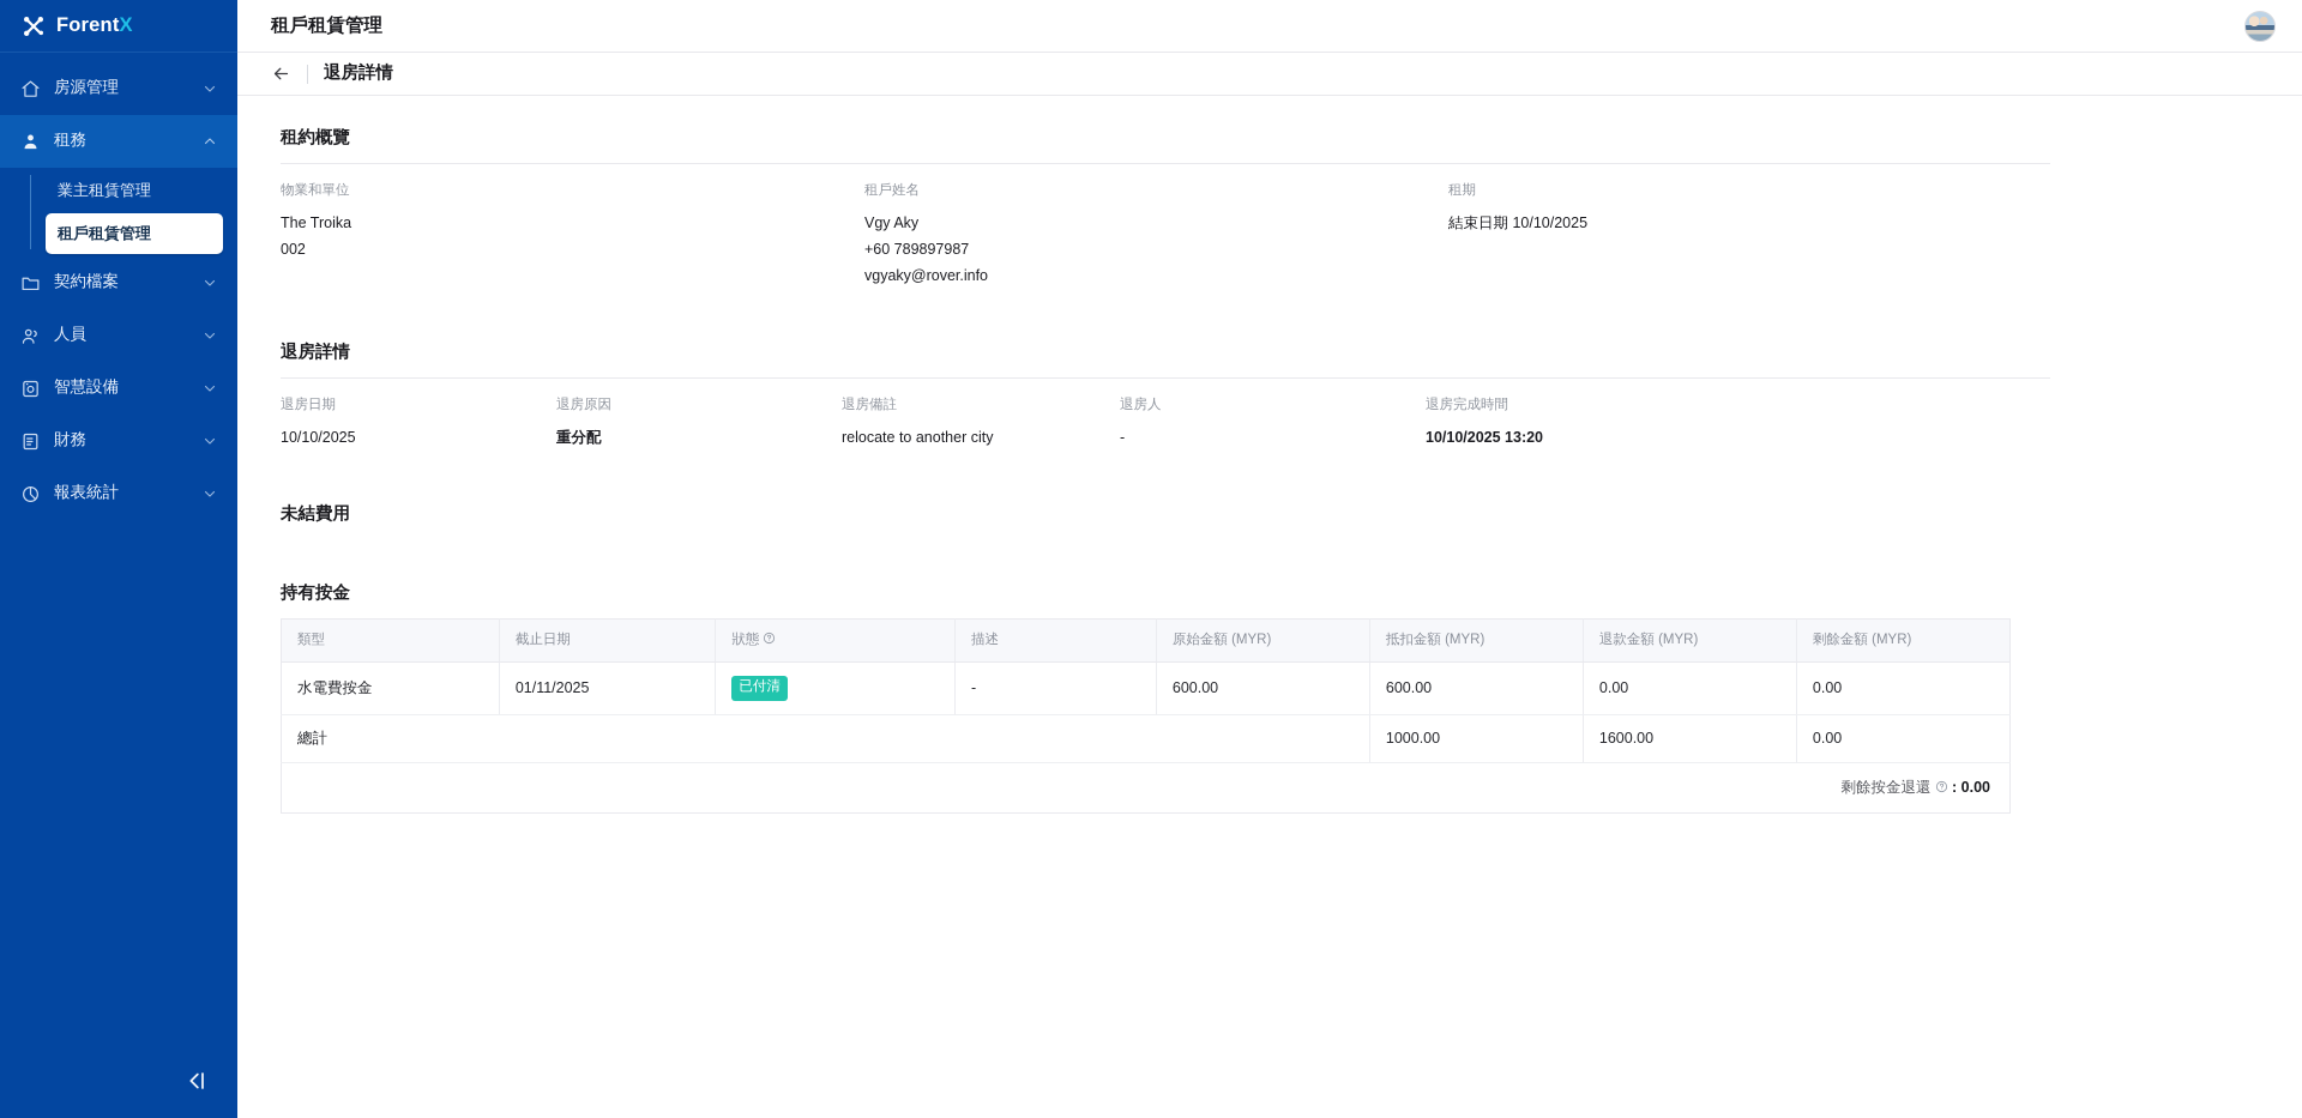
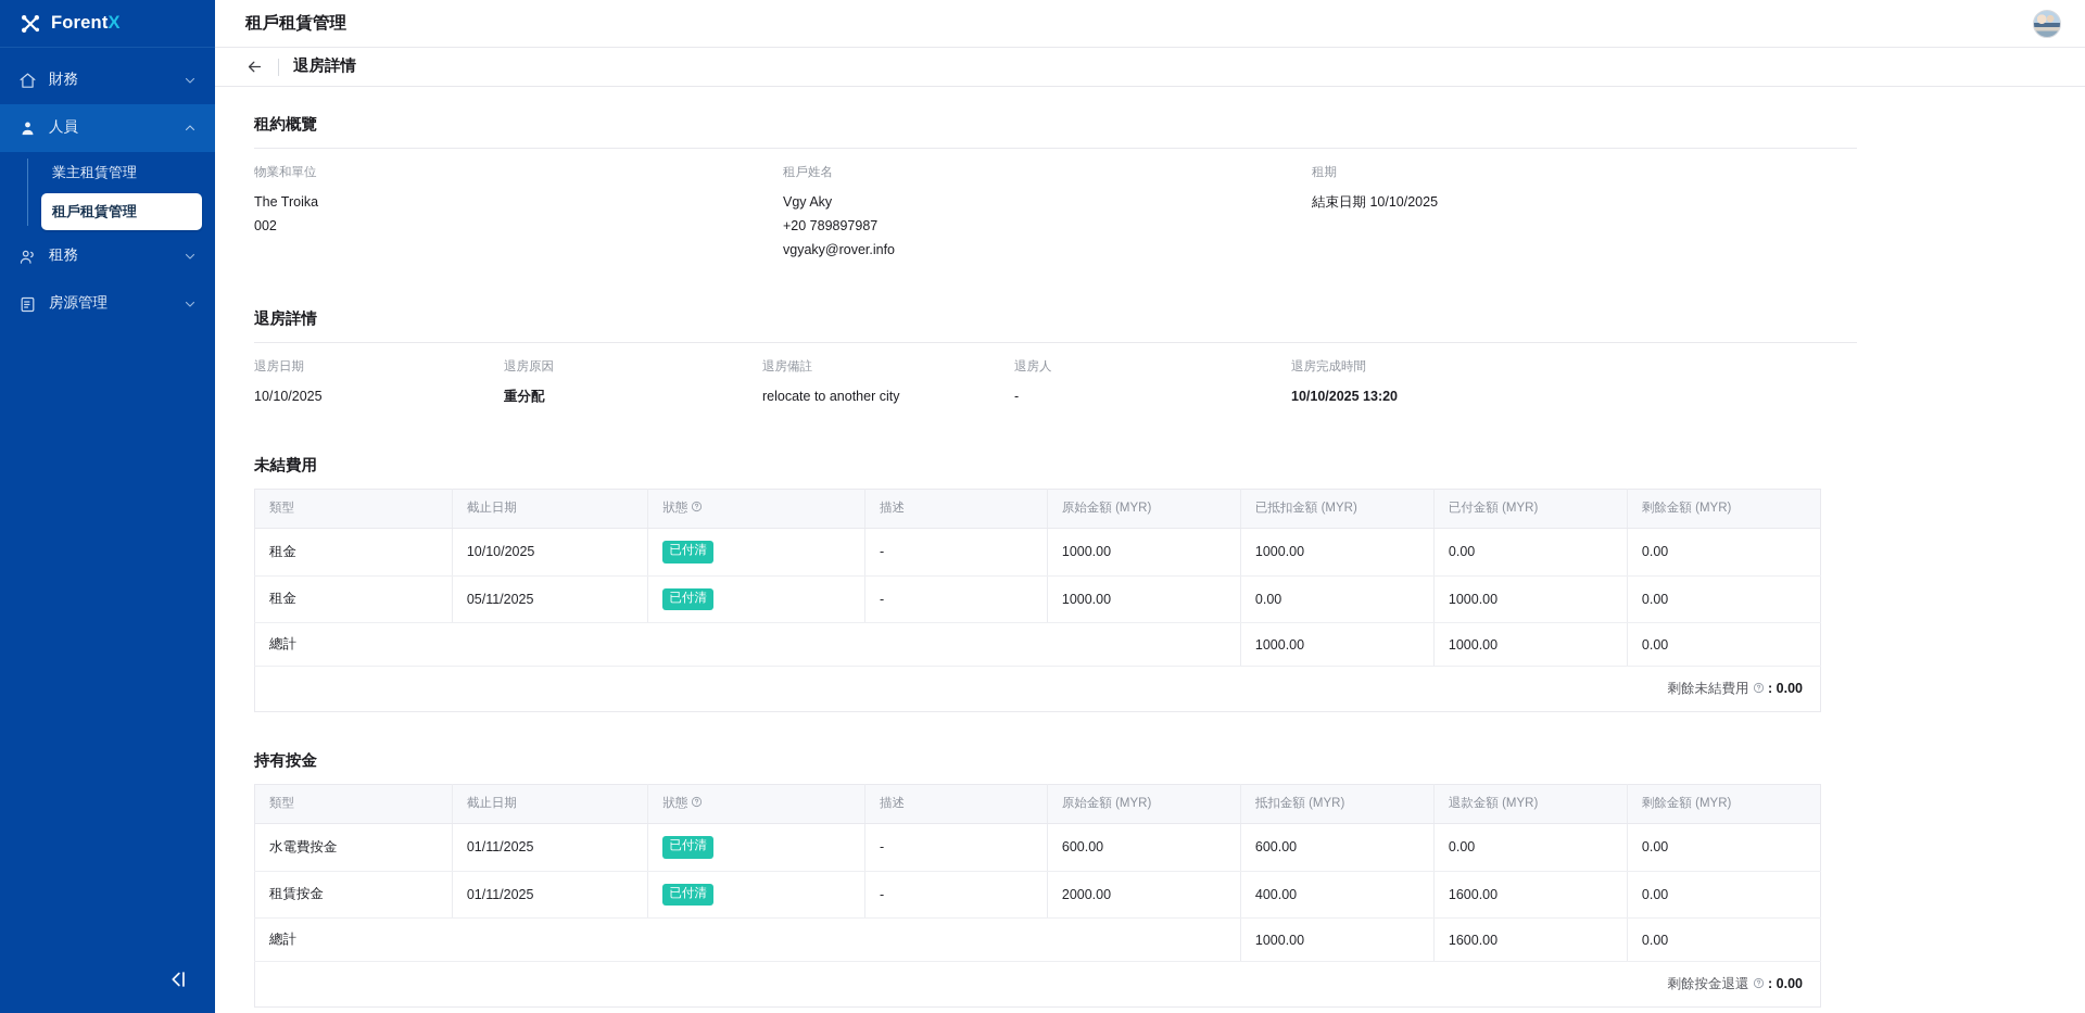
  ForentX
- 房源管理
+ 財務
- 租務
+ 人員
  業主租賃管理
  租戶租賃管理
- 契約檔案
- 人員
+ 租務
- 智慧設備
- 財務
+ 房源管理
- 報表統計
  租戶租賃管理
  退房詳情
  租約概覽
  物業和單位
  The Troika
  002
  租戶姓名
  Vgy Aky
- +60 789897987
+ +20 789897987
  vgyaky@rover.info
  租期
  結束日期 10/10/2025
  退房詳情
  退房日期
  10/10/2025
  退房原因
  重分配
  退房備註
  relocate to another city
  退房人
  -
  退房完成時間
  10/10/2025 13:20
  未結費用
+ 類型	截止日期	狀態	描述	原始金額 (MYR)	已抵扣金額 (MYR)	已付金額 (MYR)	剩餘金額 (MYR)
+ 租金	10/10/2025	已付清	-	1000.00	1000.00	0.00	0.00
+ 租金	05/11/2025	已付清	-	1000.00	0.00	1000.00	0.00
+ 總計	1000.00	1000.00	0.00
+ 剩餘未結費用 : 0.00
  持有按金
  類型	截止日期	狀態	描述	原始金額 (MYR)	抵扣金額 (MYR)	退款金額 (MYR)	剩餘金額 (MYR)
  水電費按金	01/11/2025	已付清	-	600.00	600.00	0.00	0.00
+ 租賃按金	01/11/2025	已付清	-	2000.00	400.00	1600.00	0.00
  總計	1000.00	1600.00	0.00
  剩餘按金退還 : 0.00
